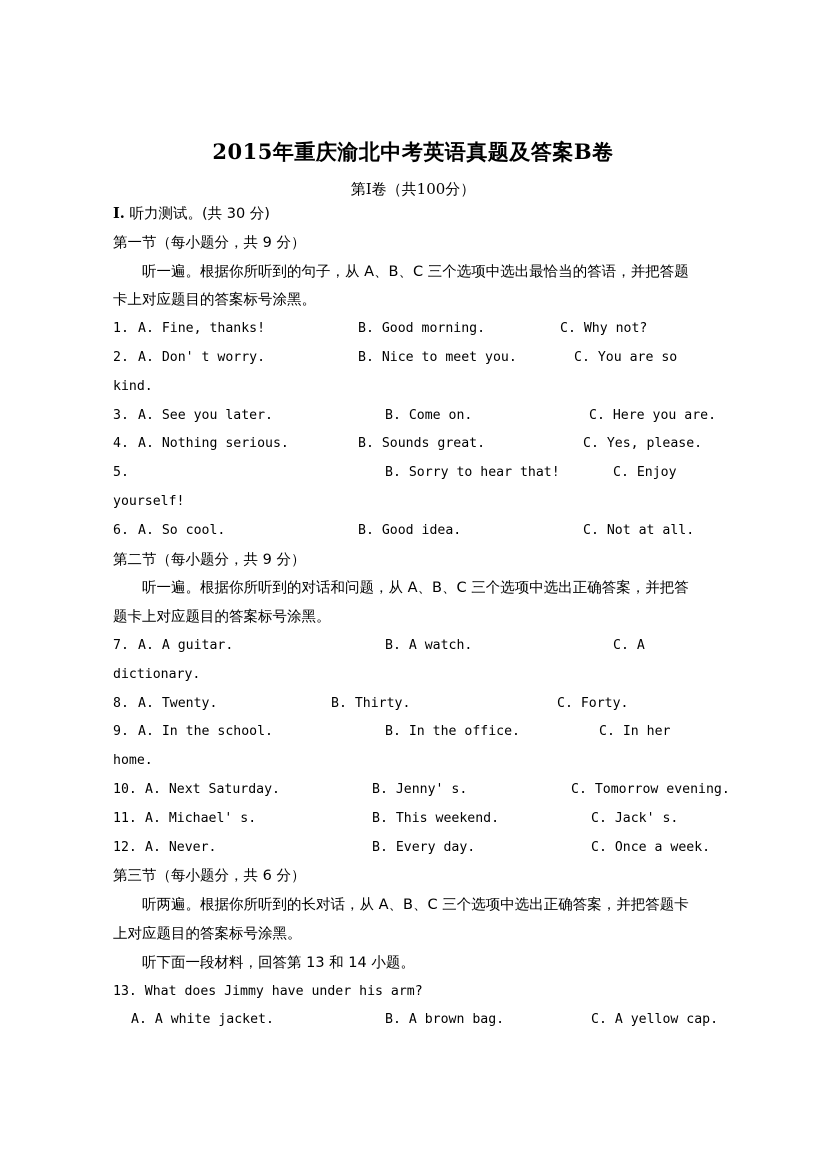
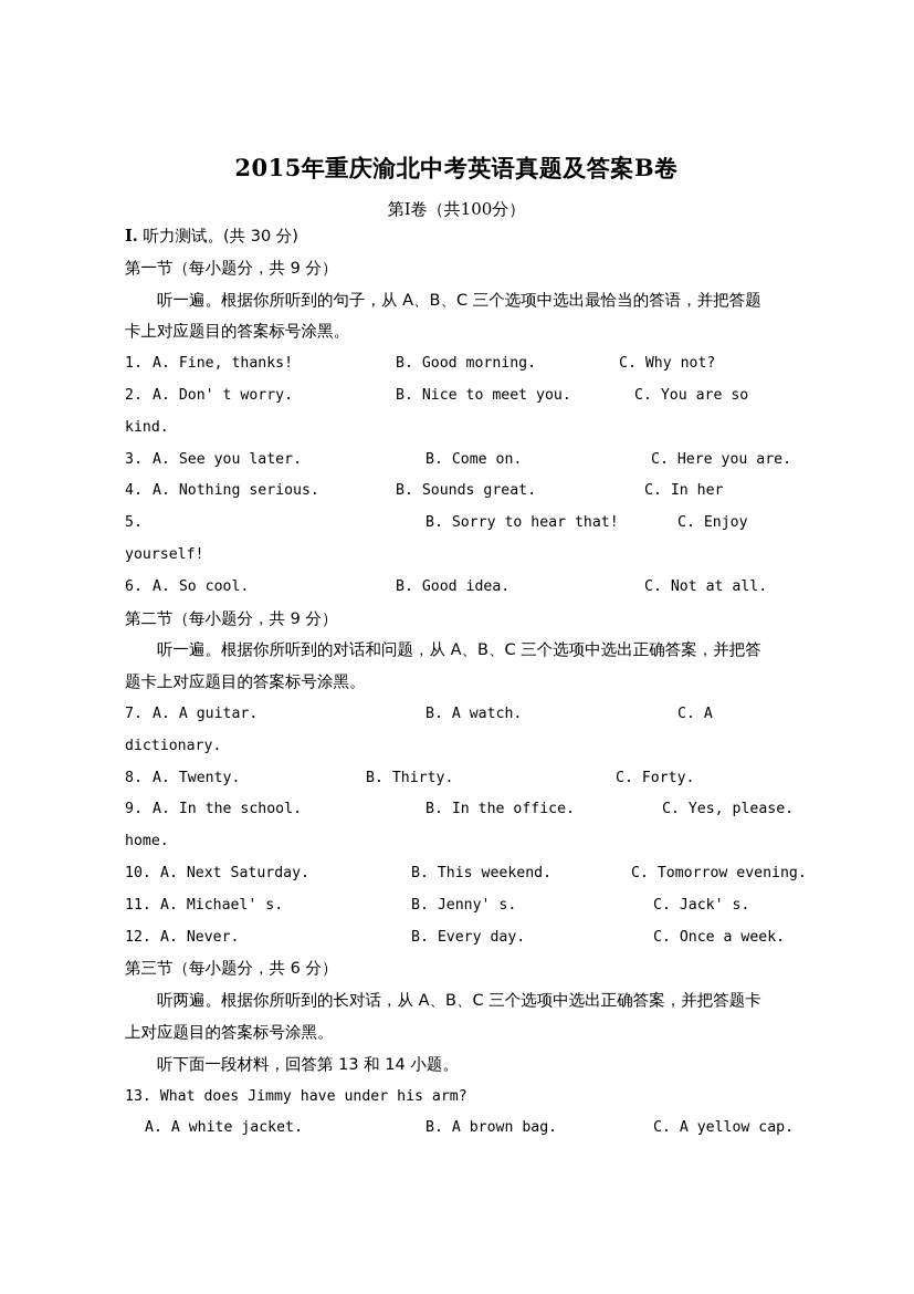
  2015年重庆渝北中考英语真题及答案B卷
  第Ⅰ卷（共100分）
  I. 听力测试。(共 30 分)
  第一节（每小题分，共 9 分）
  听一遍。根据你所听到的句子，从 A、B、C 三个选项中选出最恰当的答语，并把答题
  卡上对应题目的答案标号涂黑。
  1.
  A. Fine, thanks!
  B. Good morning.
  C. Why not?
  2.
  A. Don' t worry.
  B. Nice to meet you.
  C. You are so
  kind.
  3.
  A. See you later.
  B. Come on.
  C. Here you are.
  4.
  A. Nothing serious.
  B. Sounds great.
- C. Yes, please.
+ C. In her
  5.
  B. Sorry to hear that!
  C. Enjoy
  yourself!
  6.
  A. So cool.
  B. Good idea.
  C. Not at all.
  第二节（每小题分，共 9 分）
  听一遍。根据你所听到的对话和问题，从 A、B、C 三个选项中选出正确答案，并把答
  题卡上对应题目的答案标号涂黑。
  7.
  A. A guitar.
  B. A watch.
  C. A
  dictionary.
  8.
  A. Twenty.
  B. Thirty.
  C. Forty.
  9.
  A. In the school.
  B. In the office.
- C. In her
+ C. Yes, please.
  home.
  10.
  A. Next Saturday.
- B. Jenny' s.
+ B. This weekend.
  C. Tomorrow evening.
  11.
  A. Michael' s.
- B. This weekend.
+ B. Jenny' s.
  C. Jack' s.
  12.
  A. Never.
  B. Every day.
  C. Once a week.
  第三节（每小题分，共 6 分）
  听两遍。根据你所听到的长对话，从 A、B、C 三个选项中选出正确答案，并把答题卡
  上对应题目的答案标号涂黑。
  听下面一段材料，回答第 13 和 14 小题。
  13. What does Jimmy have under his arm?
  A. A white jacket.
  B. A brown bag.
  C. A yellow cap.
